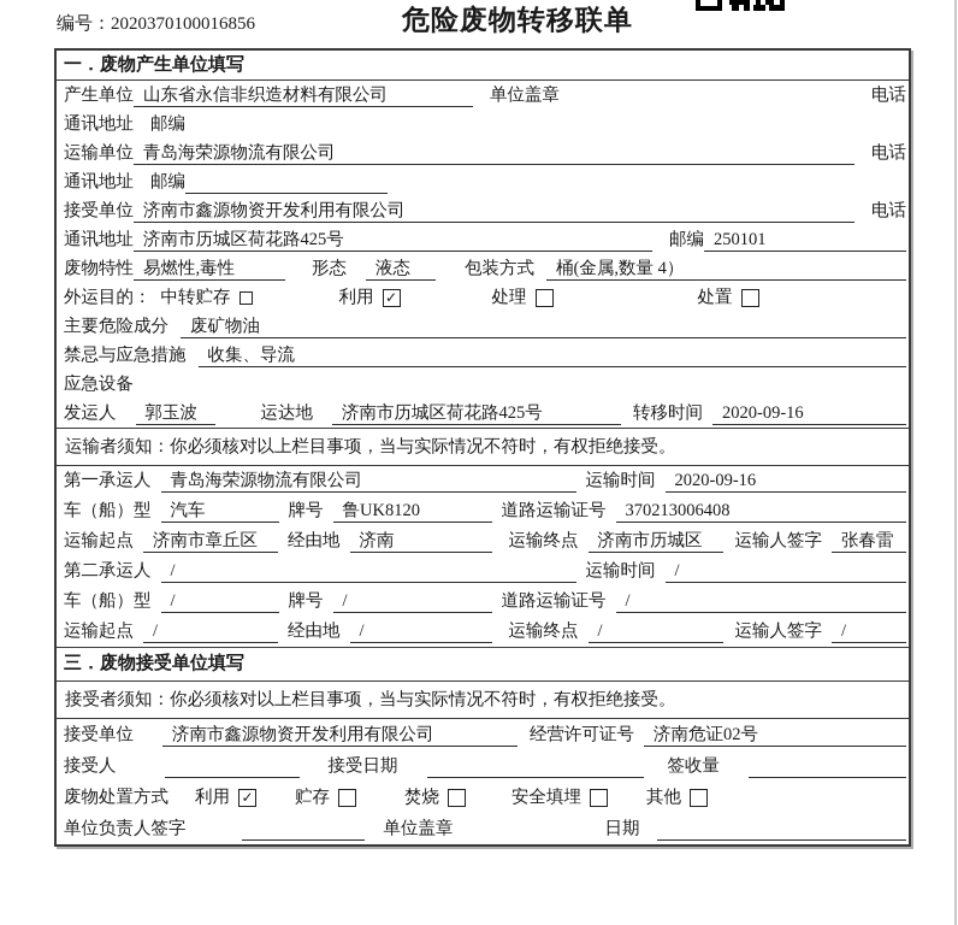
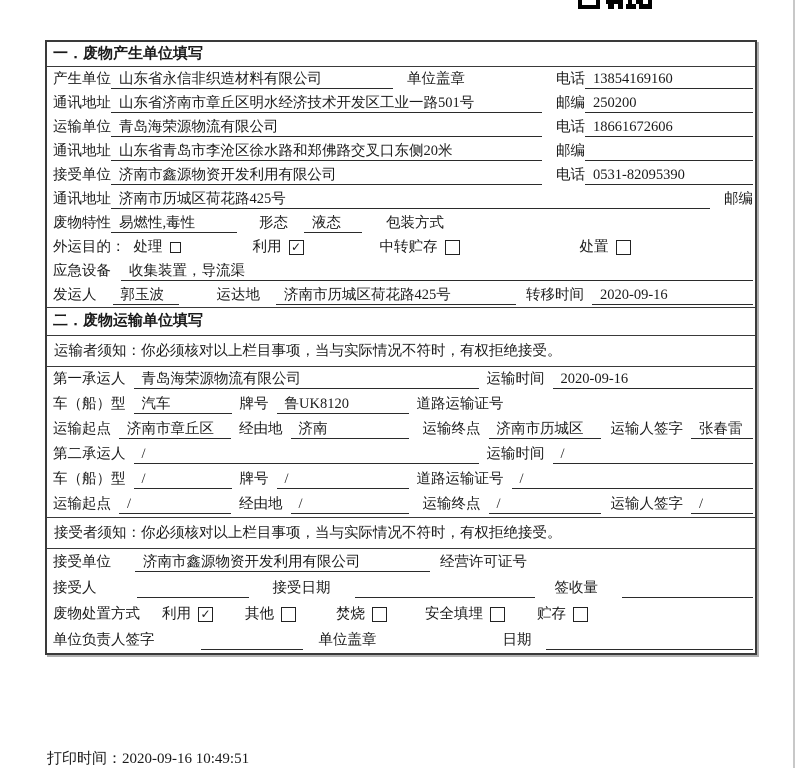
- 编号：2020370100016856
- 危险废物转移联单
  一．废物产生单位填写
  产生单位
  山东省永信非织造材料有限公司
  单位盖章
  电话
+ 13854169160
  通讯地址
+ 山东省济南市章丘区明水经济技术开发区工业一路501号
  邮编
+ 250200
  运输单位
  青岛海荣源物流有限公司
  电话
+ 18661672606
  通讯地址
+ 山东省青岛市李沧区徐水路和郑佛路交叉口东侧20米
  邮编
  接受单位
  济南市鑫源物资开发利用有限公司
  电话
+ 0531-82095390
  通讯地址
  济南市历城区荷花路425号
  邮编
- 250101
  废物特性
  易燃性,毒性
  形态
  液态
  包装方式
- 桶(金属,数量 4）
  外运目的：
- 中转贮存
+ 处理
  利用
  ✓
- 处理
+ 中转贮存
  处置
- 主要危险成分
- 废矿物油
- 禁忌与应急措施
- 收集、导流
  应急设备
+ 收集装置，导流渠
  发运人
  郭玉波
  运达地
  济南市历城区荷花路425号
  转移时间
  2020-09-16
+ 二．废物运输单位填写
  运输者须知：你必须核对以上栏目事项，当与实际情况不符时，有权拒绝接受。
  第一承运人
  青岛海荣源物流有限公司
  运输时间
  2020-09-16
  车（船）型
  汽车
  牌号
  鲁UK8120
  道路运输证号
- 370213006408
  运输起点
  济南市章丘区
  经由地
  济南
  运输终点
  济南市历城区
  运输人签字
  张春雷
  第二承运人
  /
  运输时间
  /
  车（船）型
  /
  牌号
  /
  道路运输证号
  /
  运输起点
  /
  经由地
  /
  运输终点
  /
  运输人签字
  /
- 三．废物接受单位填写
  接受者须知：你必须核对以上栏目事项，当与实际情况不符时，有权拒绝接受。
  接受单位
  济南市鑫源物资开发利用有限公司
  经营许可证号
- 济南危证02号
  接受人
  接受日期
  签收量
  废物处置方式
  利用
  ✓
- 贮存
+ 其他
  焚烧
  安全填埋
- 其他
+ 贮存
  单位负责人签字
  单位盖章
  日期
+ 打印时间：2020-09-16 10:49:51
